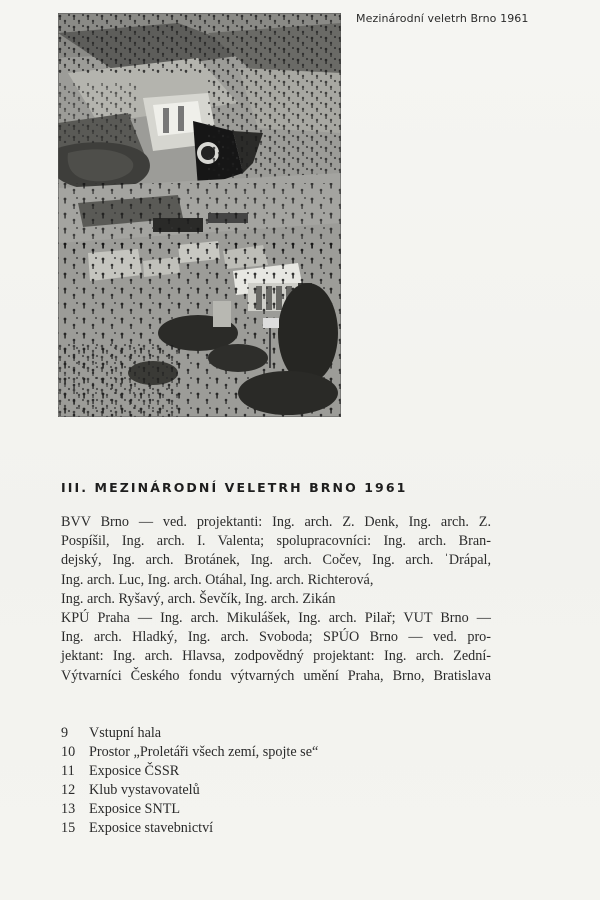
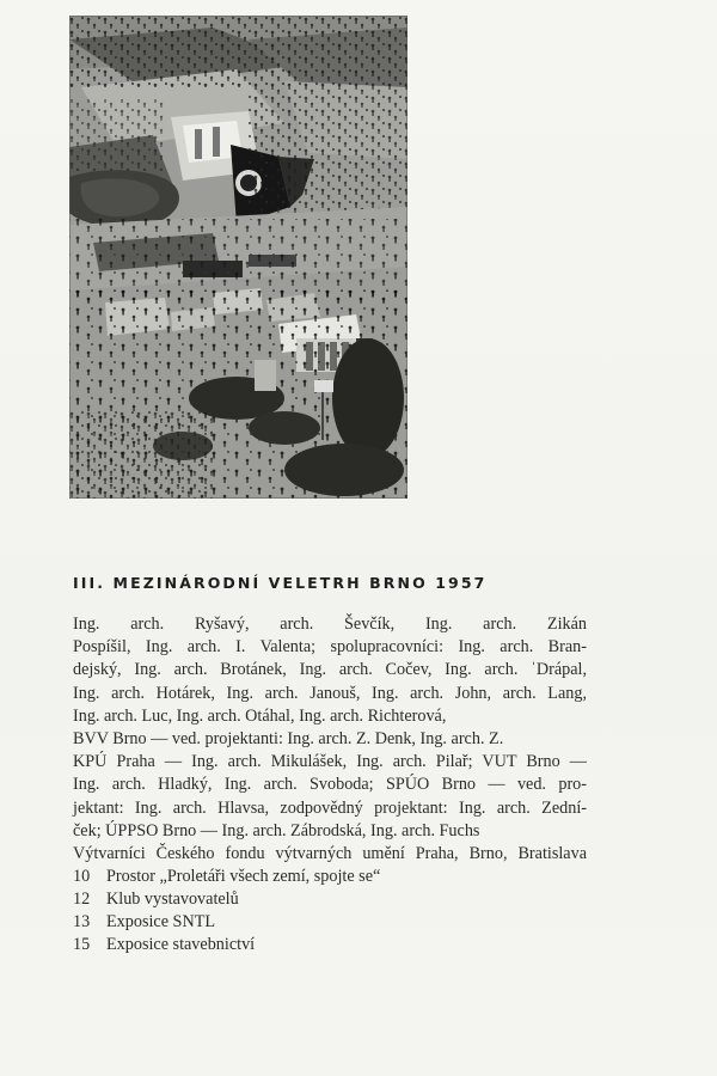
- Mezinárodní veletrh Brno 1961
- III. MEZINÁRODNÍ VELETRH BRNO 1961
+ III. MEZINÁRODNÍ VELETRH BRNO 1957
- BVV Brno — ved. projektanti: Ing. arch. Z. Denk, Ing. arch. Z.
+ Ing. arch. Ryšavý, arch. Ševčík, Ing. arch. Zikán
  Pospíšil, Ing. arch. I. Valenta; spolupracovníci: Ing. arch. Bran-
  dejský, Ing. arch. Brotánek, Ing. arch. Cočev, Ing. arch. ˈDrápal,
+ Ing. arch. Hotárek, Ing. arch. Janouš, Ing. arch. John, arch. Lang,
  Ing. arch. Luc, Ing. arch. Otáhal, Ing. arch. Richterová,
- Ing. arch. Ryšavý, arch. Ševčík, Ing. arch. Zikán
+ BVV Brno — ved. projektanti: Ing. arch. Z. Denk, Ing. arch. Z.
  KPÚ Praha — Ing. arch. Mikulášek, Ing. arch. Pilař; VUT Brno —
  Ing. arch. Hladký, Ing. arch. Svoboda; SPÚO Brno — ved. pro-
  jektant: Ing. arch. Hlavsa, zodpovědný projektant: Ing. arch. Zední-
+ ček; ÚPPSO Brno — Ing. arch. Zábrodská, Ing. arch. Fuchs
  Výtvarníci Českého fondu výtvarných umění Praha, Brno, Bratislava
- 9
- Vstupní hala
  10
  Prostor „Proletáři všech zemí, spojte se“
- 11
- Exposice ČSSR
  12
  Klub vystavovatelů
  13
  Exposice SNTL
  15
  Exposice stavebnictví
